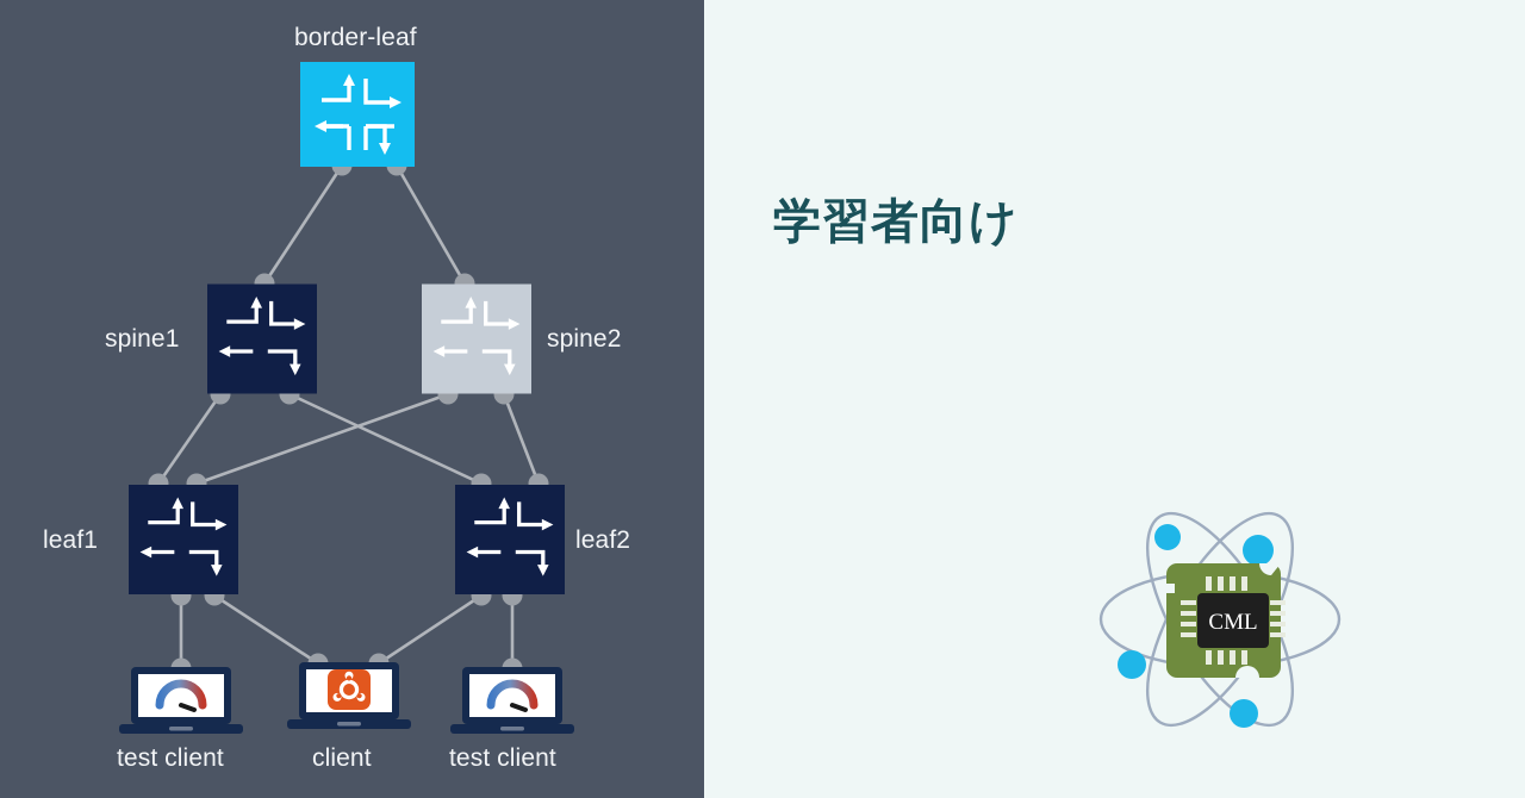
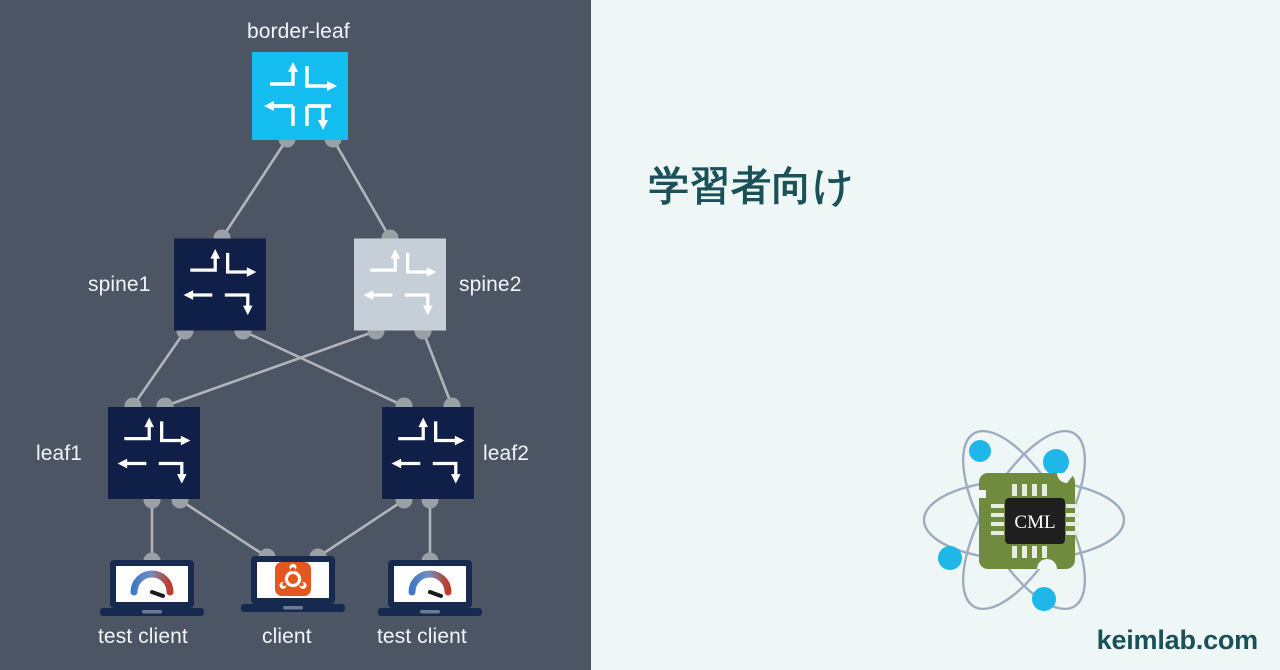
  border-leaf
  spine1
  spine2
  leaf1
  leaf2
  test client
  client
  test client
  学習者向け
  CML
+ keimlab.com
